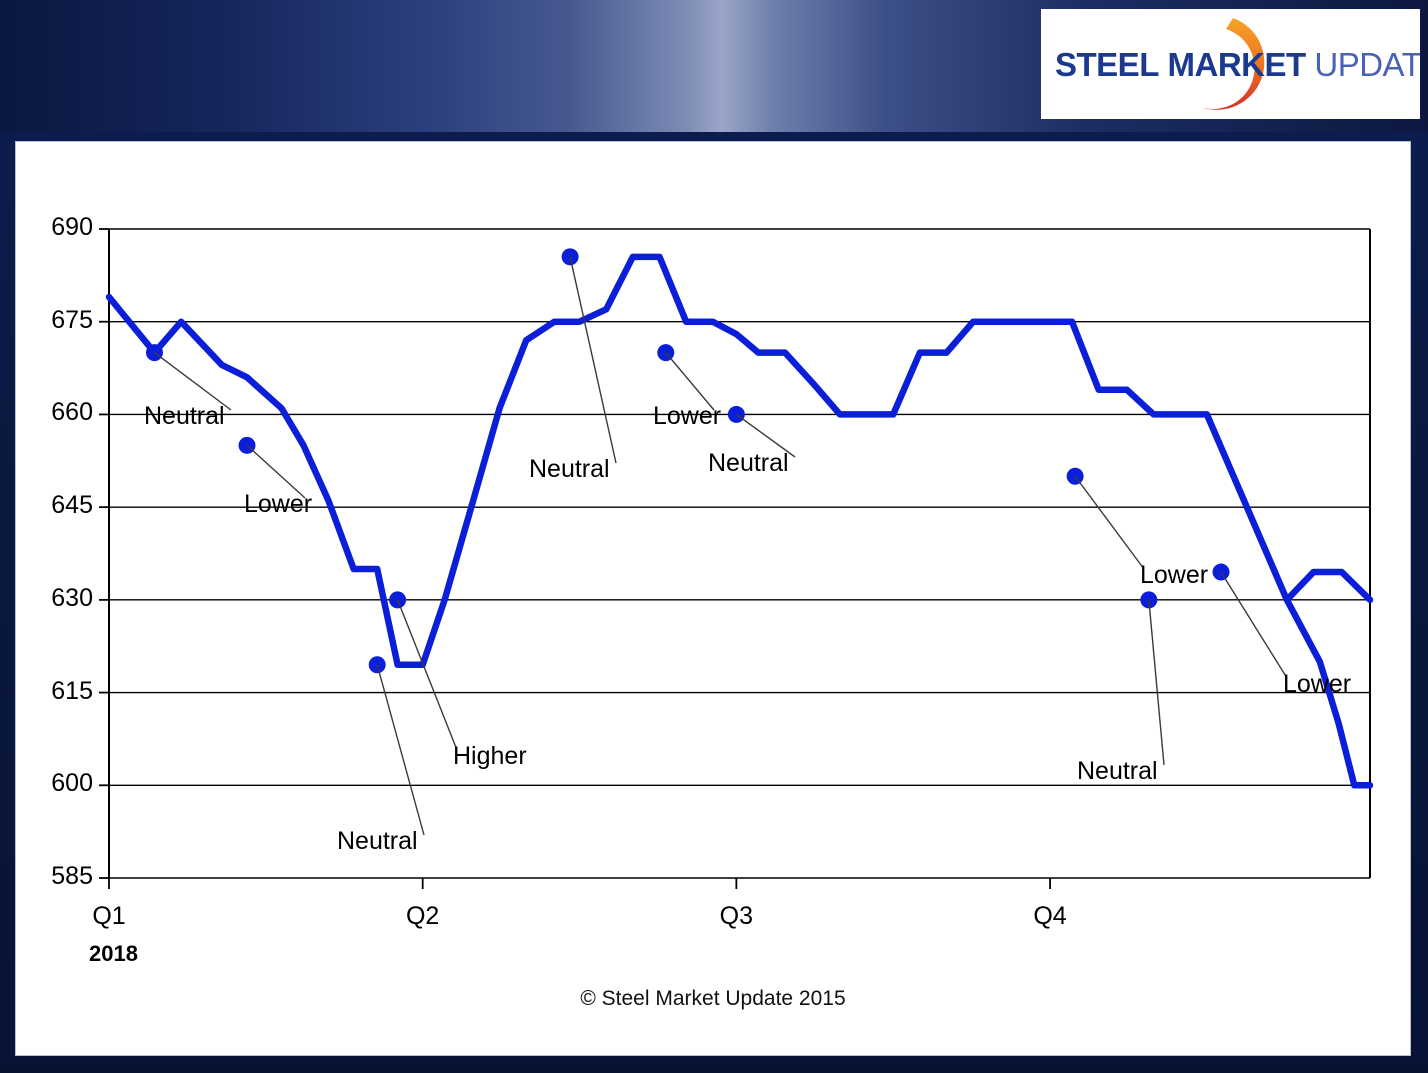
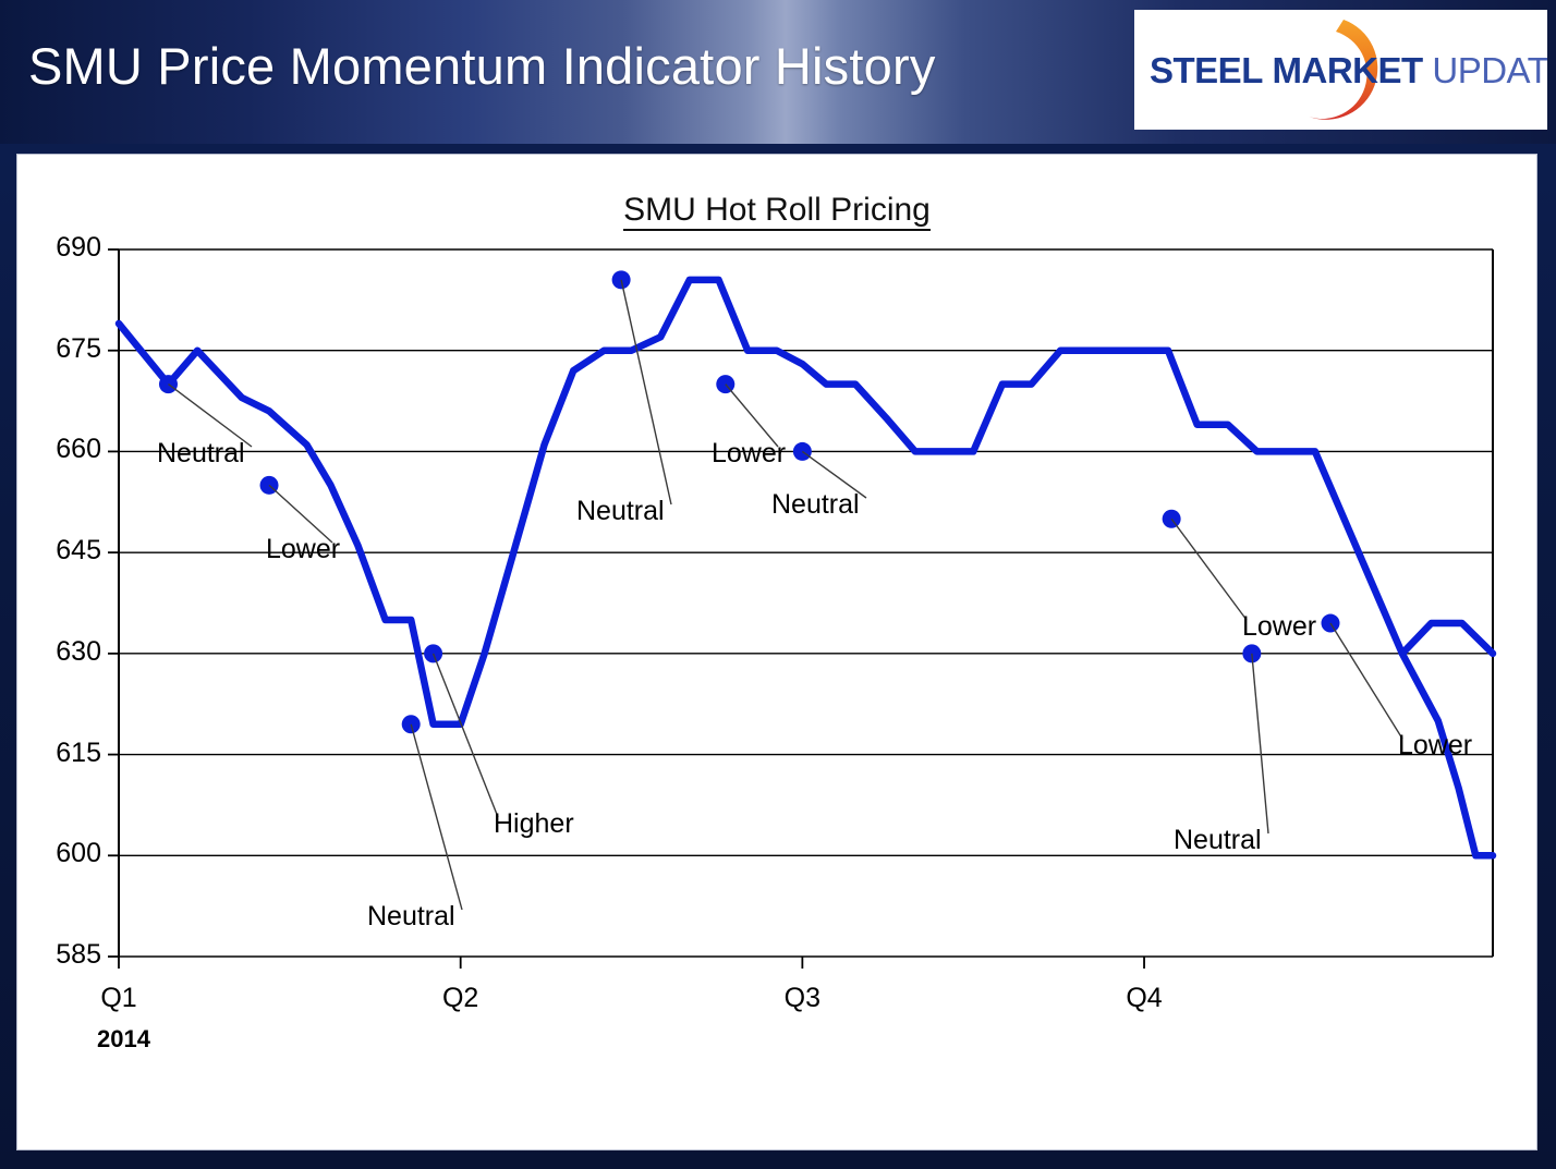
+ SMU Price Momentum Indicator History
  STEEL MARKET UPDAT
+ SMU Hot Roll Pricing
  690
  675
  660
  645
  630
  615
  600
  585
  Q1
  Q2
  Q3
  Q4
- 2018
+ 2014
  Neutral
  Lower
  Neutral
  Higher
  Neutral
  Lower
  Neutral
  Lower
  Neutral
  Lower
- © Steel Market Update 2015
